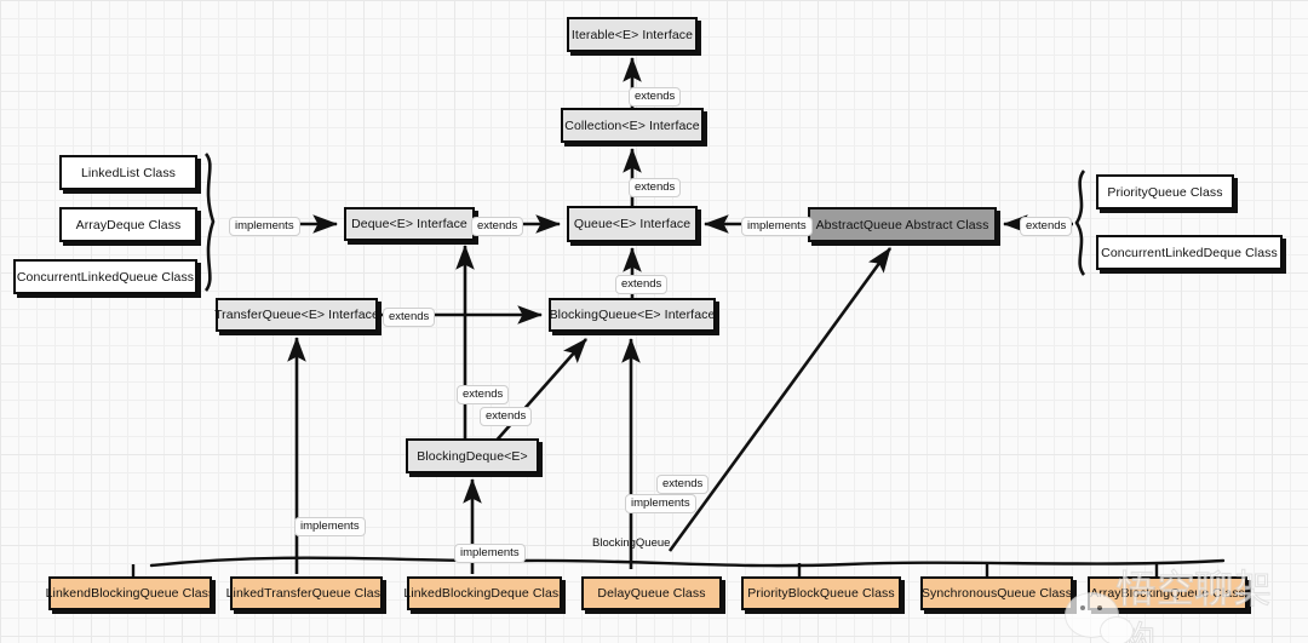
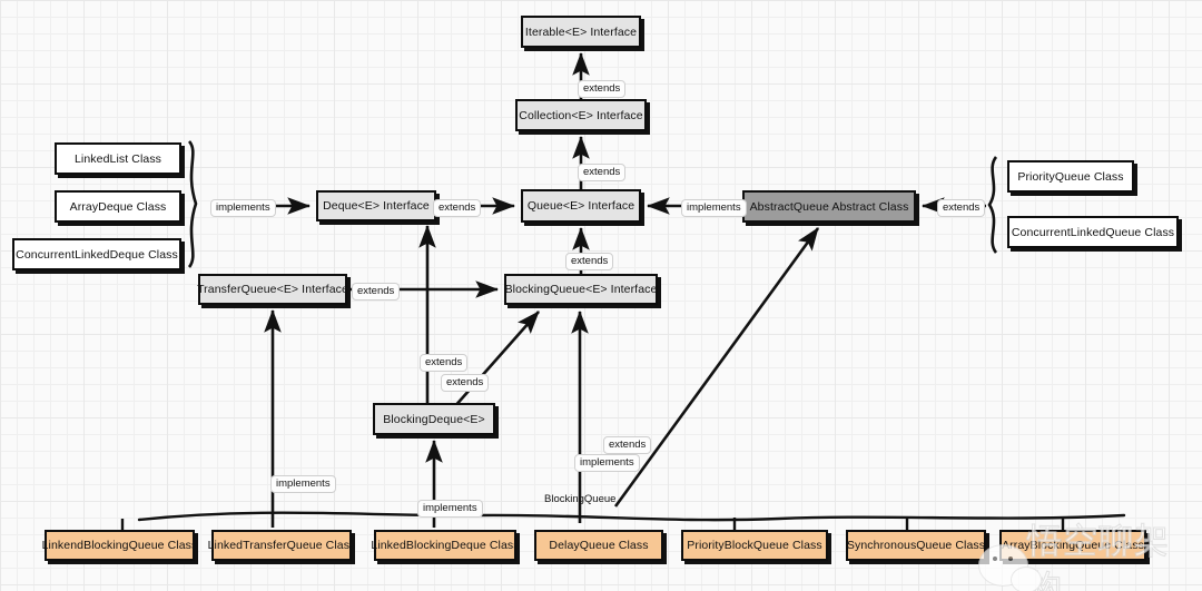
  Iterable<E> Interface
  Collection<E> Interface
  Queue<E> Interface
  Deque<E> Interface
  AbstractQueue Abstract Class
  TransferQueue<E> Interface
  BlockingQueue<E> Interface
  BlockingDeque<E>
  LinkedList Class
  ArrayDeque Class
- ConcurrentLinkedQueue Class
+ ConcurrentLinkedDeque Class
  PriorityQueue Class
- ConcurrentLinkedDeque Class
+ ConcurrentLinkedQueue Class
  LinkendBlockingQueue Class
  LinkedTransferQueue Class
  LinkedBlockingDeque Class
  DelayQueue Class
  PriorityBlockQueue Class
  SynchronousQueue Class
  ArrayBlockingQueue Class
  extends
  extends
  implements
  extends
  implements
  extends
  extends
  extends
  extends
  extends
  implements
  implements
  implements
  extends
  BlockingQueue
  悟空聊架构
